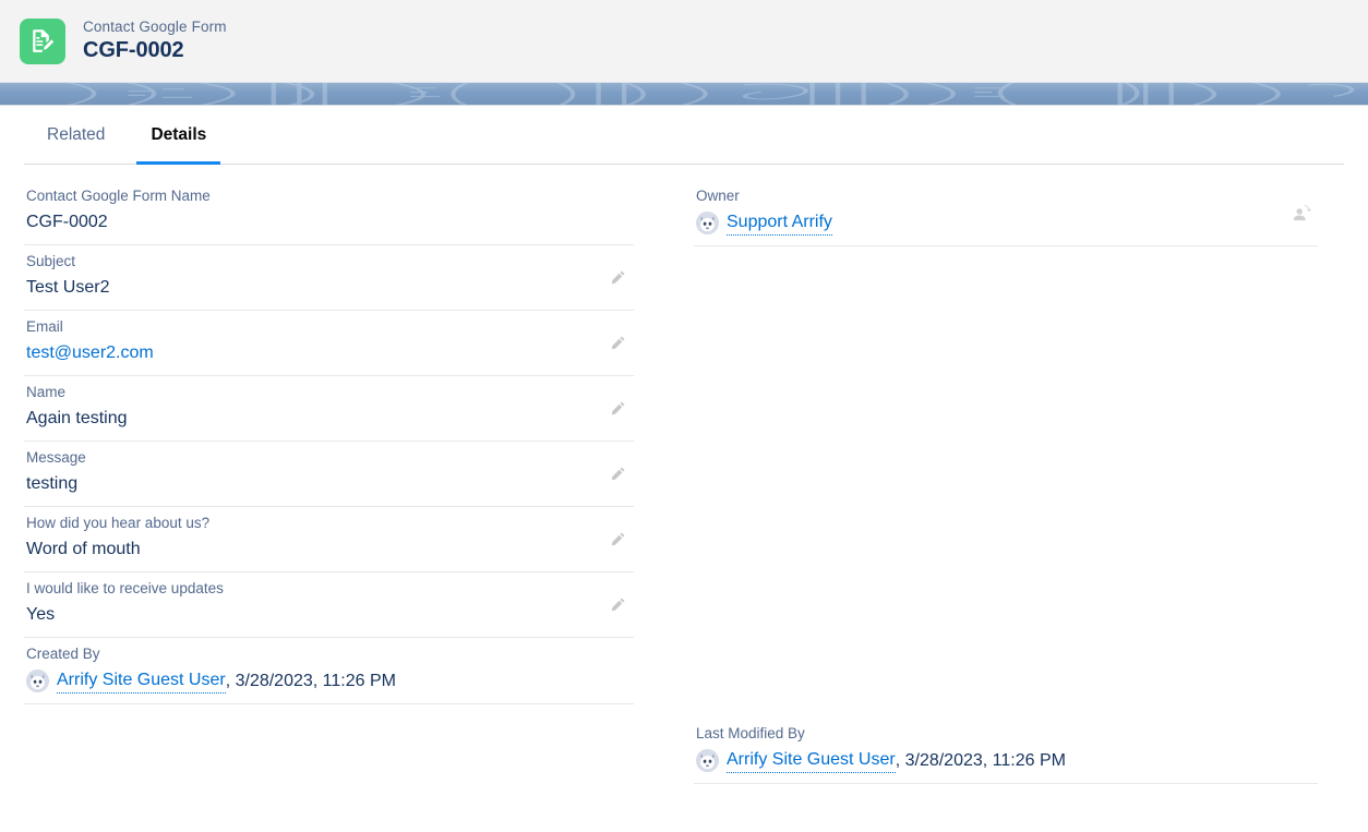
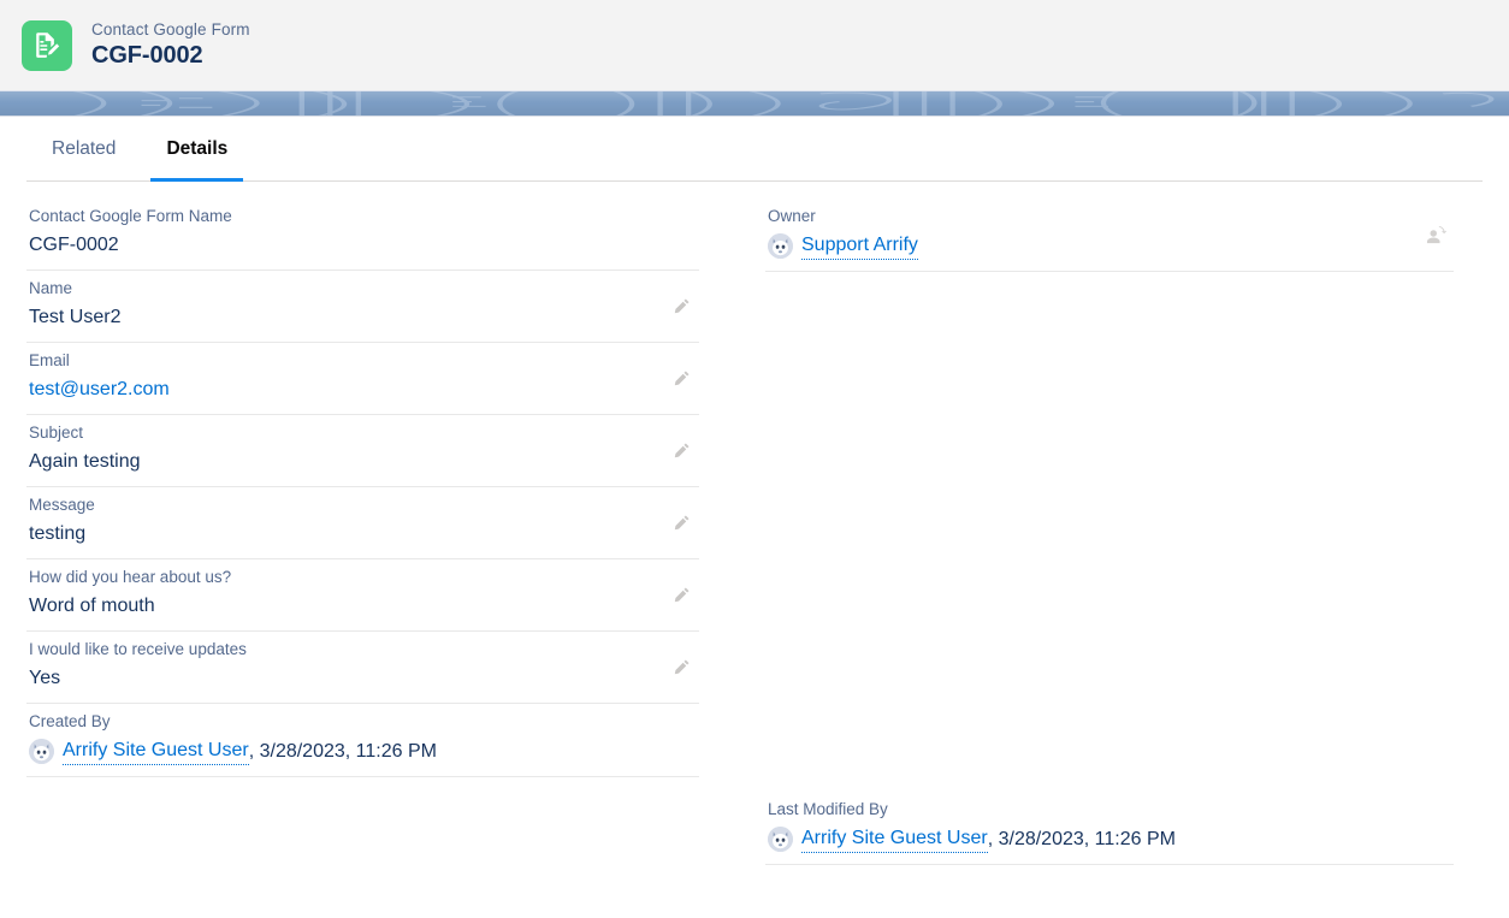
  Contact Google Form
  CGF-0002
  Related
  Details
  Contact Google Form Name
  CGF-0002
- Subject
+ Name
  Test User2
  Email
  test@user2.com
- Name
+ Subject
  Again testing
  Message
  testing
  How did you hear about us?
  Word of mouth
  I would like to receive updates
  Yes
  Created By
  Arrify Site Guest User
  , 3/28/2023, 11:26 PM
  Owner
  Support Arrify
  Last Modified By
  Arrify Site Guest User
  , 3/28/2023, 11:26 PM
